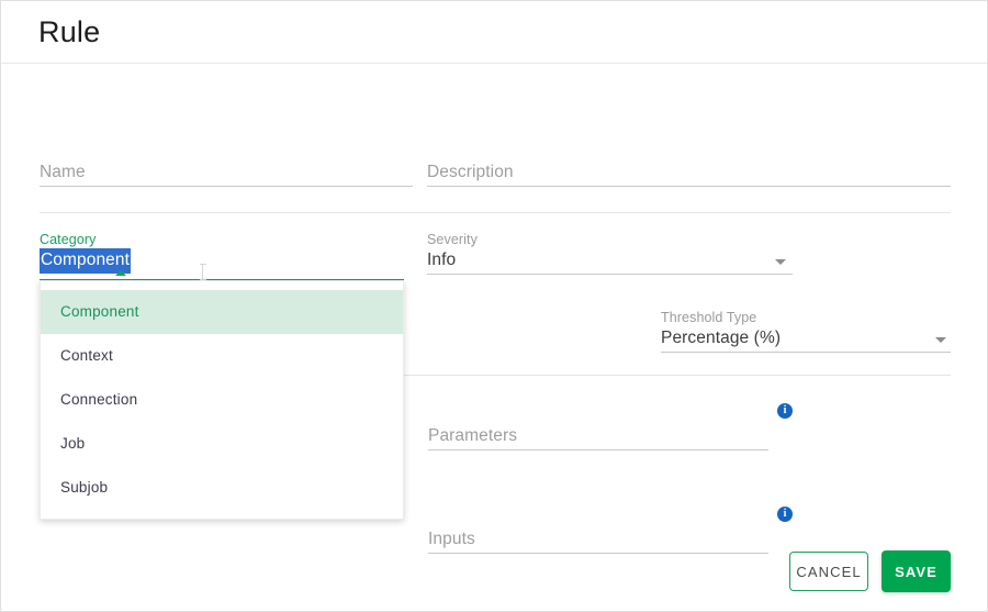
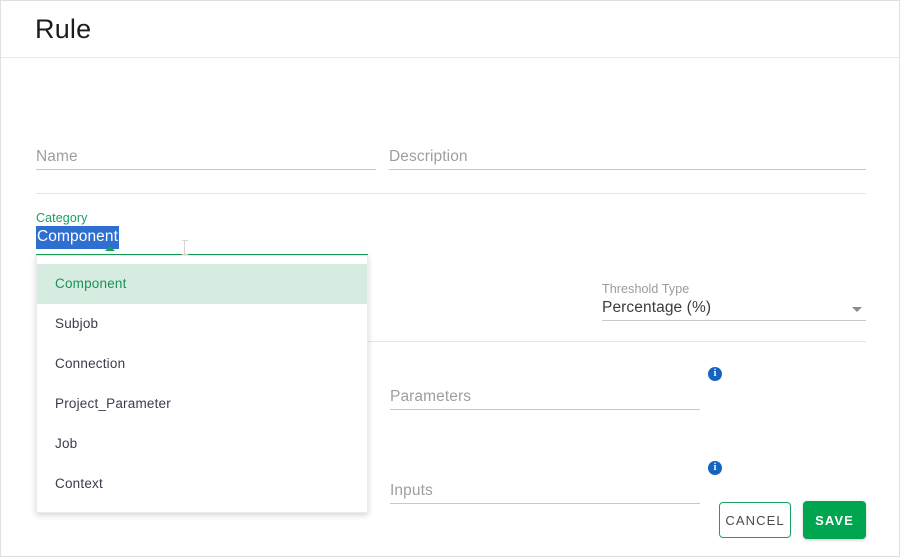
  Rule
  Name
  Description
  Category
  Component
- Severity
- Info
  Threshold Type
  Percentage (%)
  i
  Parameters
  i
  Inputs
  Component
- Context
+ Subjob
  Connection
+ Project_Parameter
  Job
- Subjob
+ Context
  CANCEL
  SAVE
